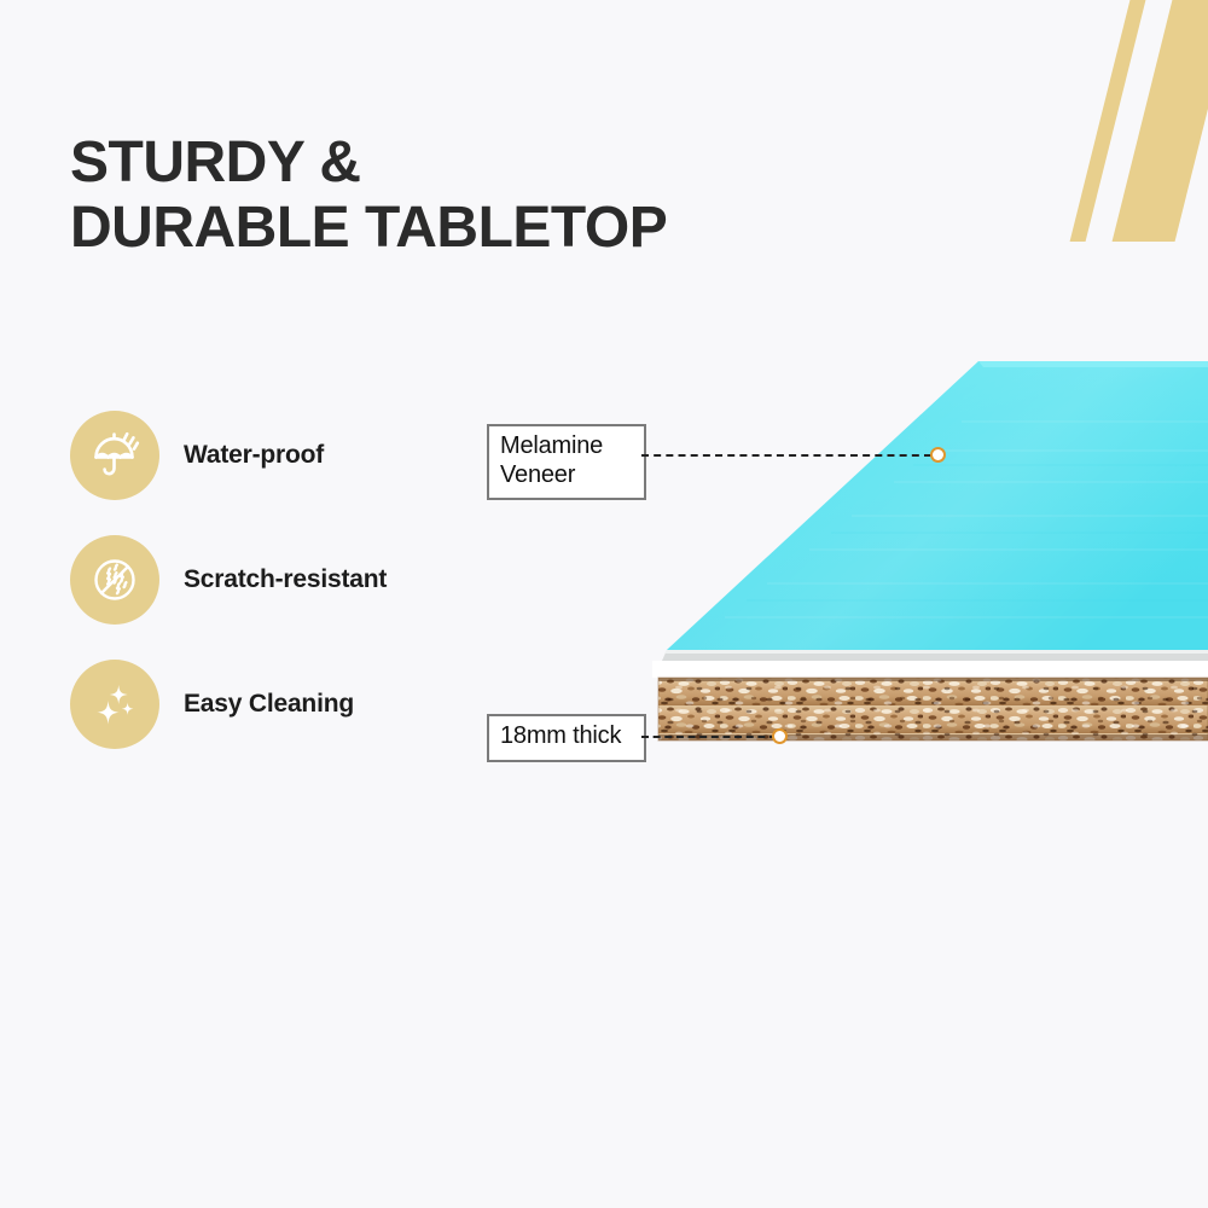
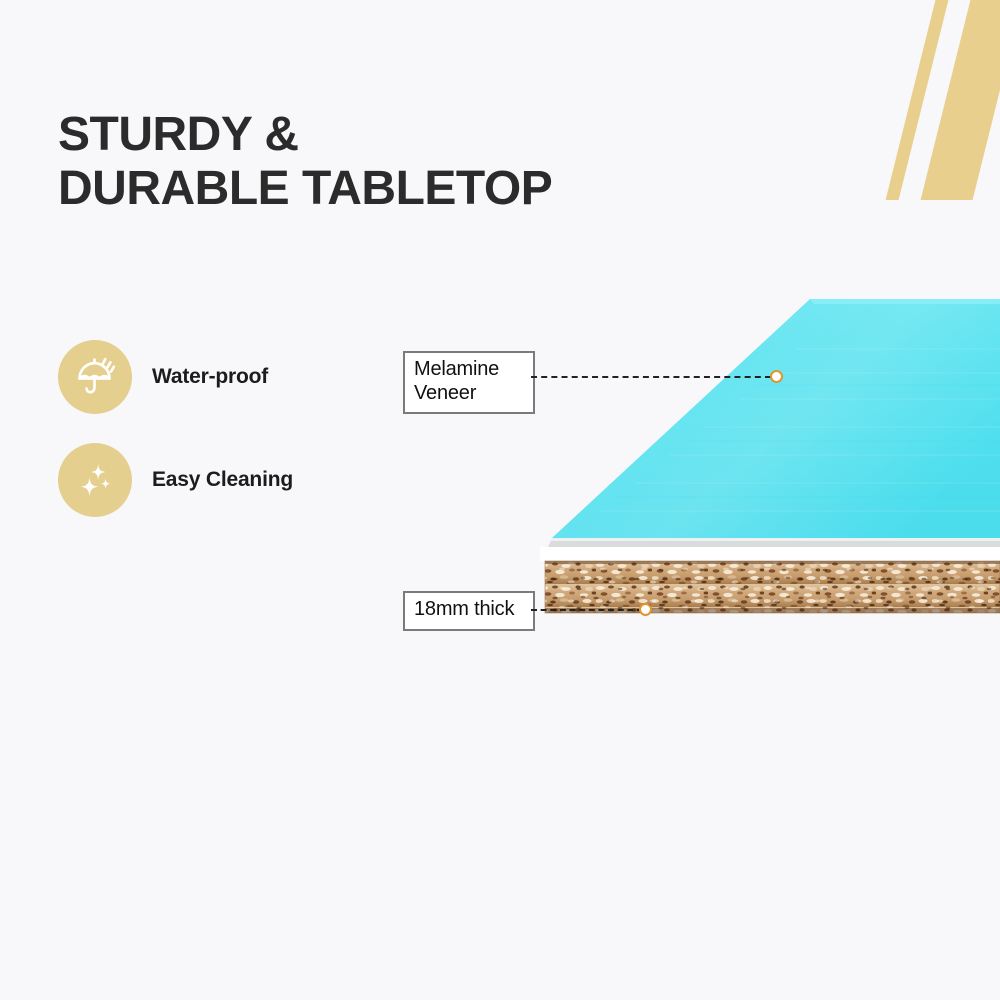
  STURDY &
  DURABLE TABLETOP
  Water-proof
- Scratch-resistant
  Easy Cleaning
  Melamine
  Veneer
  18mm thick
